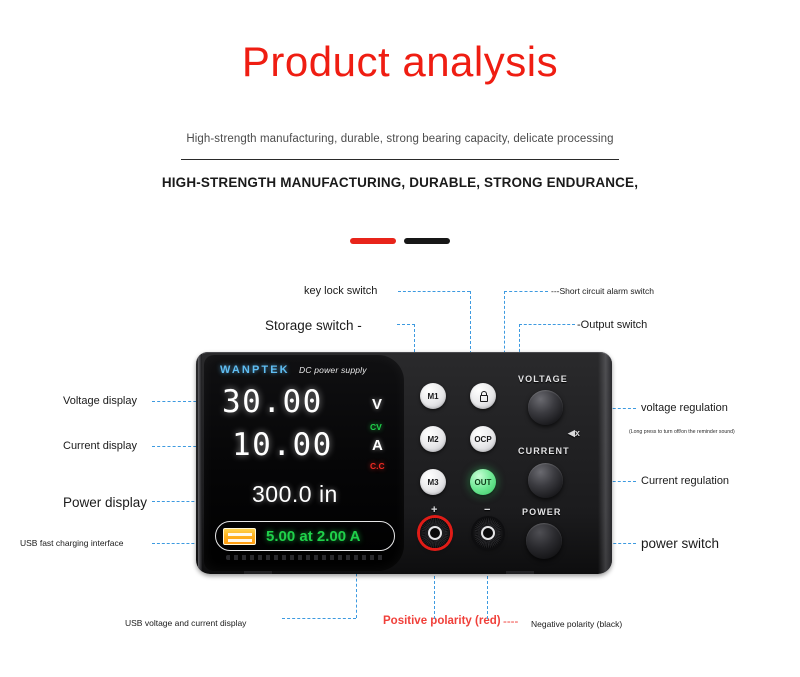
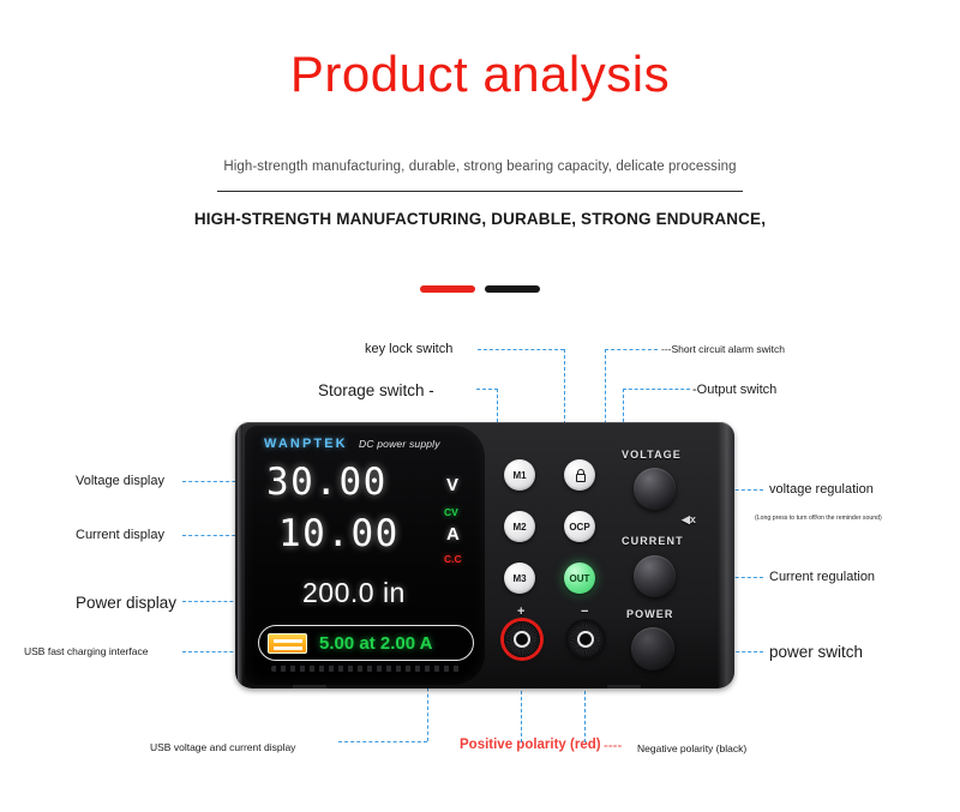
  Product analysis
  High-strength manufacturing, durable, strong bearing capacity, delicate processing
  HIGH-STRENGTH MANUFACTURING, DURABLE, STRONG ENDURANCE,
  key lock switch
  Storage switch -
  ---Short circuit alarm switch
  -Output switch
  Voltage display
  Current display
  Power display
  USB fast charging interface
  voltage regulation
  Current regulation
  power switch
  USB voltage and current display
  Positive polarity (red)
  ----
  Negative polarity (black)
  WANPTEK
  DC power supply
  30.00
  V
  10.00
  A
  CV
  C.C
- 300.0 in
+ 200.0 in
  5.00 at 2.00 A
  M1
  M2
  M3
  OCP
  OUT
  VOLTAGE
  ◀x
  CURRENT
  POWER
  +
  −
